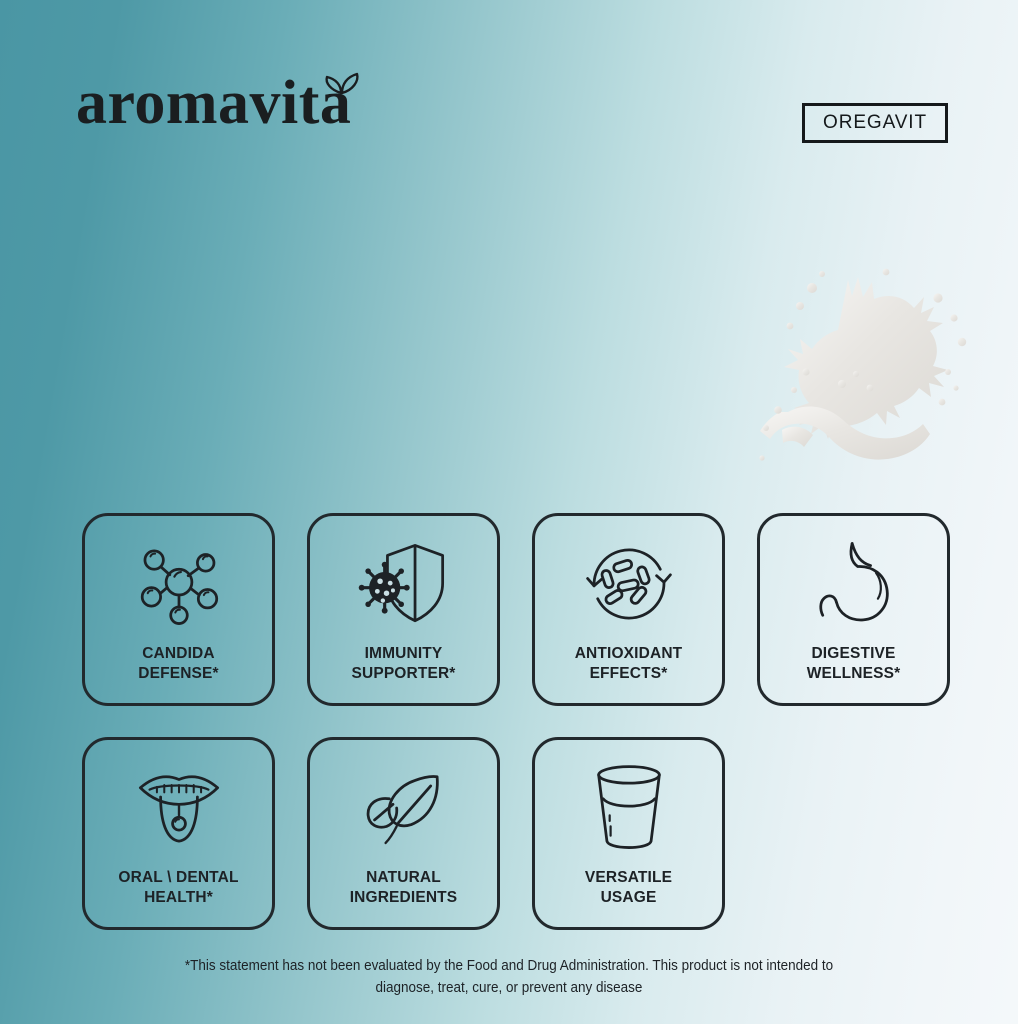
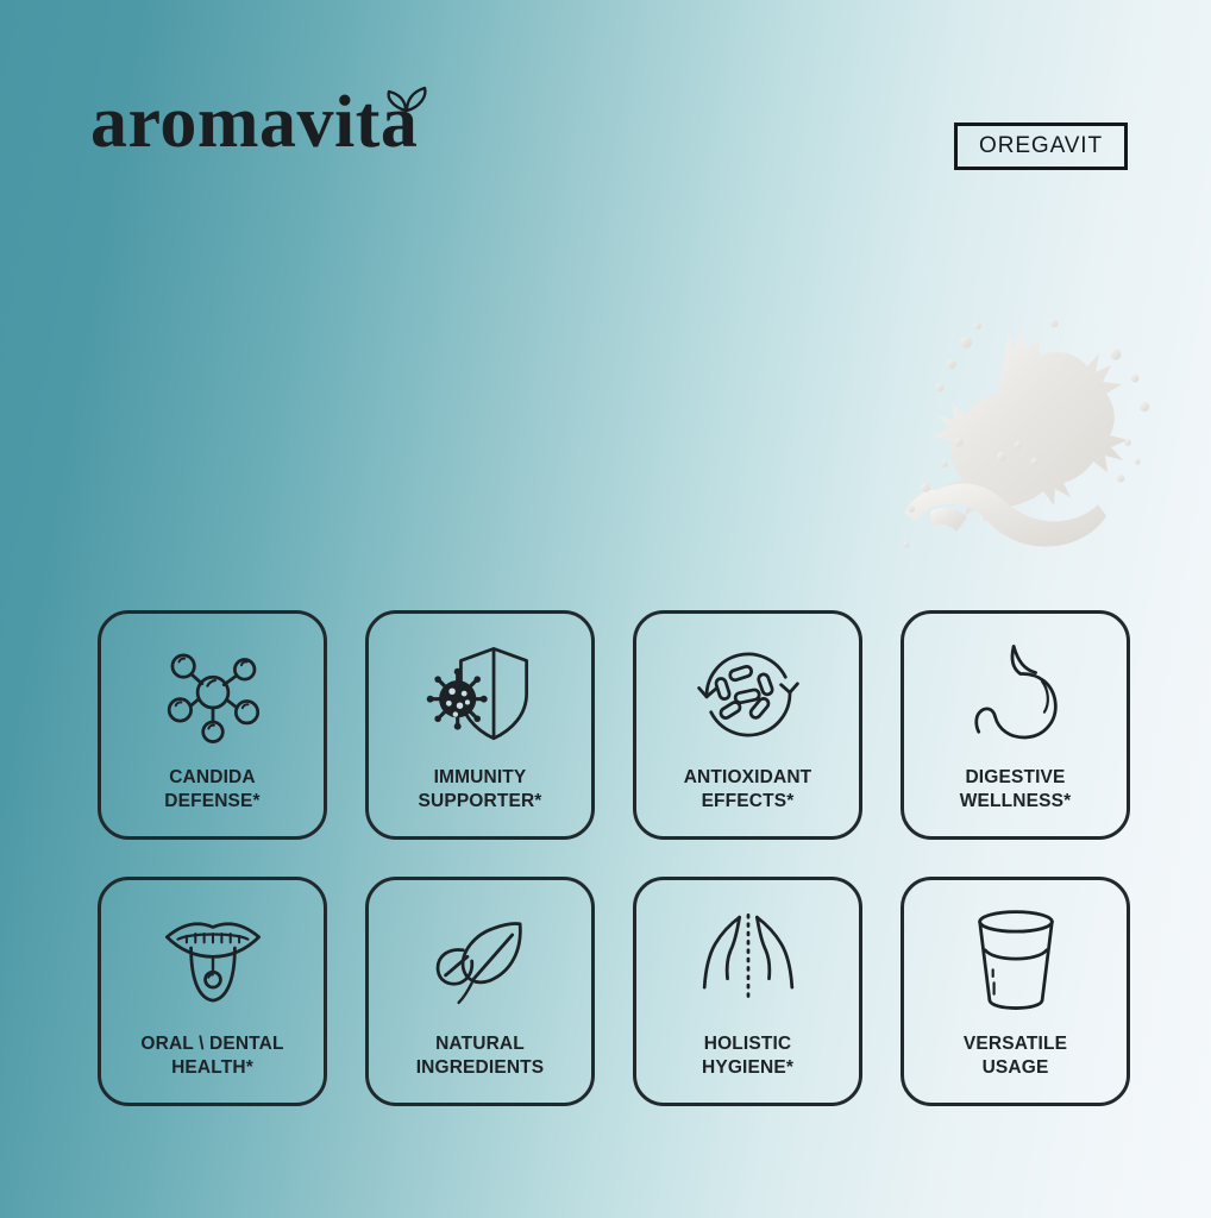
  aromavita
  OREGAVIT
  CANDIDA
  DEFENSE*
  IMMUNITY
  SUPPORTER*
  ANTIOXIDANT
  EFFECTS*
  DIGESTIVE
  WELLNESS*
  ORAL \ DENTAL
  HEALTH*
  NATURAL
  INGREDIENTS
+ HOLISTIC
+ HYGIENE*
  VERSATILE
  USAGE
- *This statement has not been evaluated by the Food and Drug Administration. This product is not intended to diagnose, treat, cure, or prevent any disease
